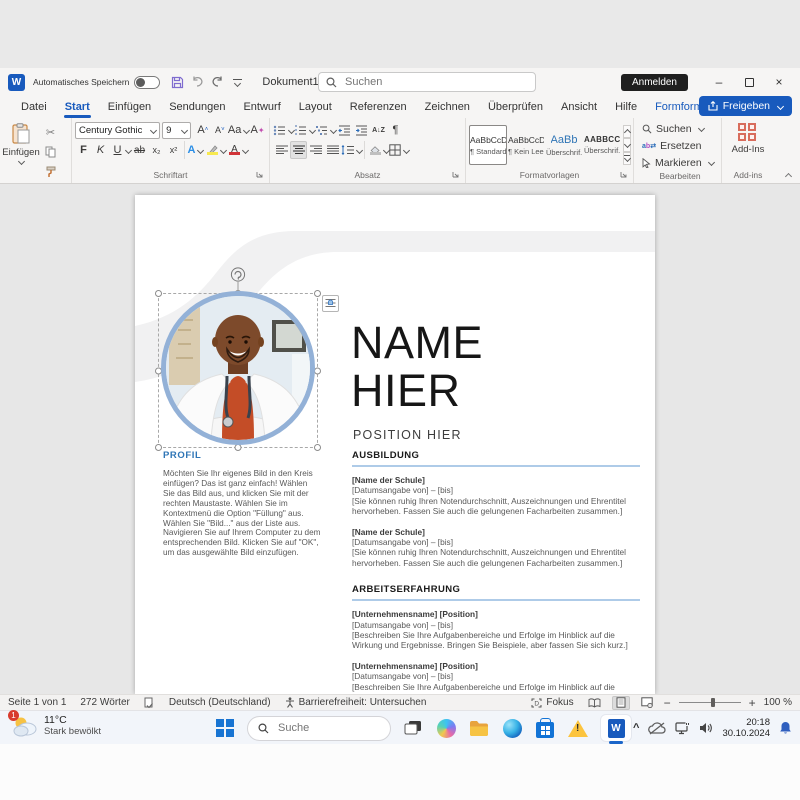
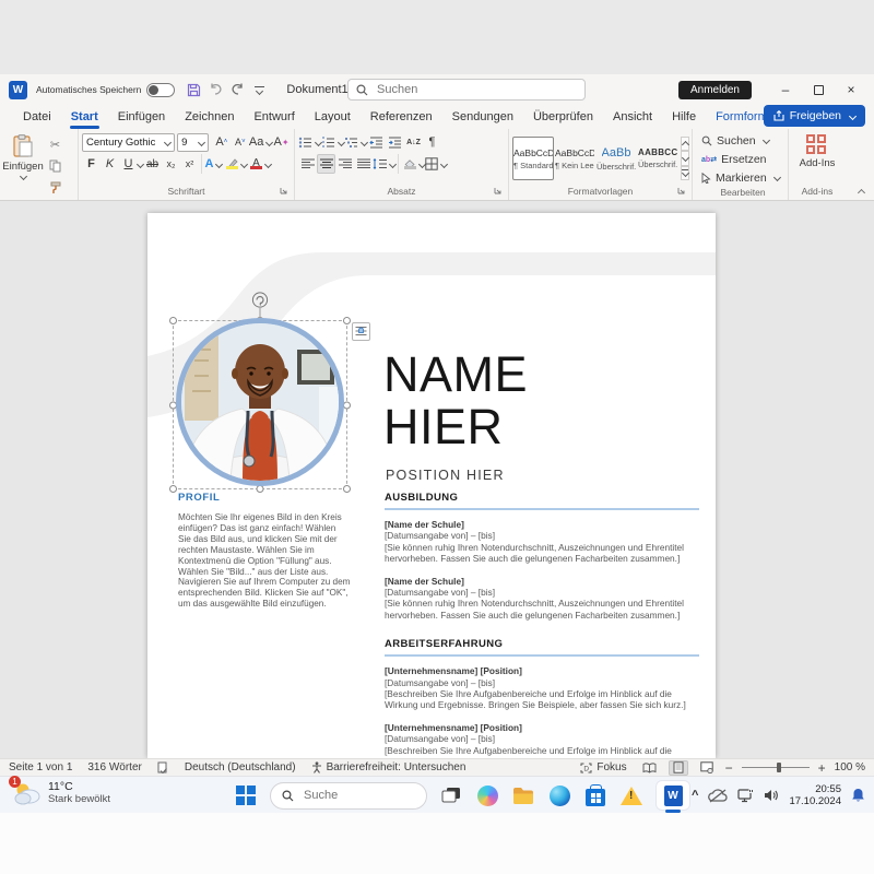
  W
  Automatisches Speichern
  Suchen
  Anmelden
  –
  ×
  Datei
  Start
  Einfügen
- Sendungen
+ Zeichnen
  Entwurf
  Layout
  Referenzen
- Zeichnen
+ Sendungen
  Überprüfen
  Ansicht
  Hilfe
  Formfor
  Freigeben
  Einfügen
  ✂
  Century Gothic
  9
  A
  A
  Aa
  A
  ✦
  F
  K
  U
  ab
  x₂
  x²
  A
  A
  Schriftart
  ¶
  Absatz
  AaBbCcD
  ¶ Standard
  AaBbCcD
  ¶ Kein Lee
  AaBb
  Überschrif.
  AABBCC
  Überschrif.
  Formatvorlagen
  Suchen
  Ersetzen
  Markieren
  Bearbeiten
  Add-Ins
  Add-ins
  NAME
  HIER
  POSITION HIER
  PROFIL
  Möchten Sie Ihr eigenes Bild in den Kreis einfügen? Das ist ganz einfach! Wählen Sie das Bild aus, und klicken Sie mit der rechten Maustaste. Wählen Sie im Kontextmenü die Option "Füllung" aus. Wählen Sie "Bild..." aus der Liste aus. Navigieren Sie auf Ihrem Computer zu dem entsprechenden Bild. Klicken Sie auf "OK", um das ausgewählte Bild einzufügen.
  AUSBILDUNG
  [Name der Schule]
  [Datumsangabe von] – [bis]
  [Sie können ruhig Ihren Notendurchschnitt, Auszeichnungen und Ehrentitel hervorheben. Fassen Sie auch die gelungenen Facharbeiten zusammen.]
  [Name der Schule]
  [Datumsangabe von] – [bis]
  [Sie können ruhig Ihren Notendurchschnitt, Auszeichnungen und Ehrentitel hervorheben. Fassen Sie auch die gelungenen Facharbeiten zusammen.]
  ARBEITSERFAHRUNG
  [Unternehmensname] [Position]
  [Datumsangabe von] – [bis]
  [Beschreiben Sie Ihre Aufgabenbereiche und Erfolge im Hinblick auf die Wirkung und Ergebnisse. Bringen Sie Beispiele, aber fassen Sie sich kurz.]
  [Unternehmensname] [Position]
  [Datumsangabe von] – [bis]
  Seite 1 von 1
- 272 Wörter
+ 316 Wörter
  Deutsch (Deutschland)
  Barrierefreiheit: Untersuchen
  Fokus
  −
  +
  100 %
  1
  11°C
  Stark bewölkt
  Suche
  W
  ^
- 20:18
+ 20:55
- 30.10.2024
+ 17.10.2024
